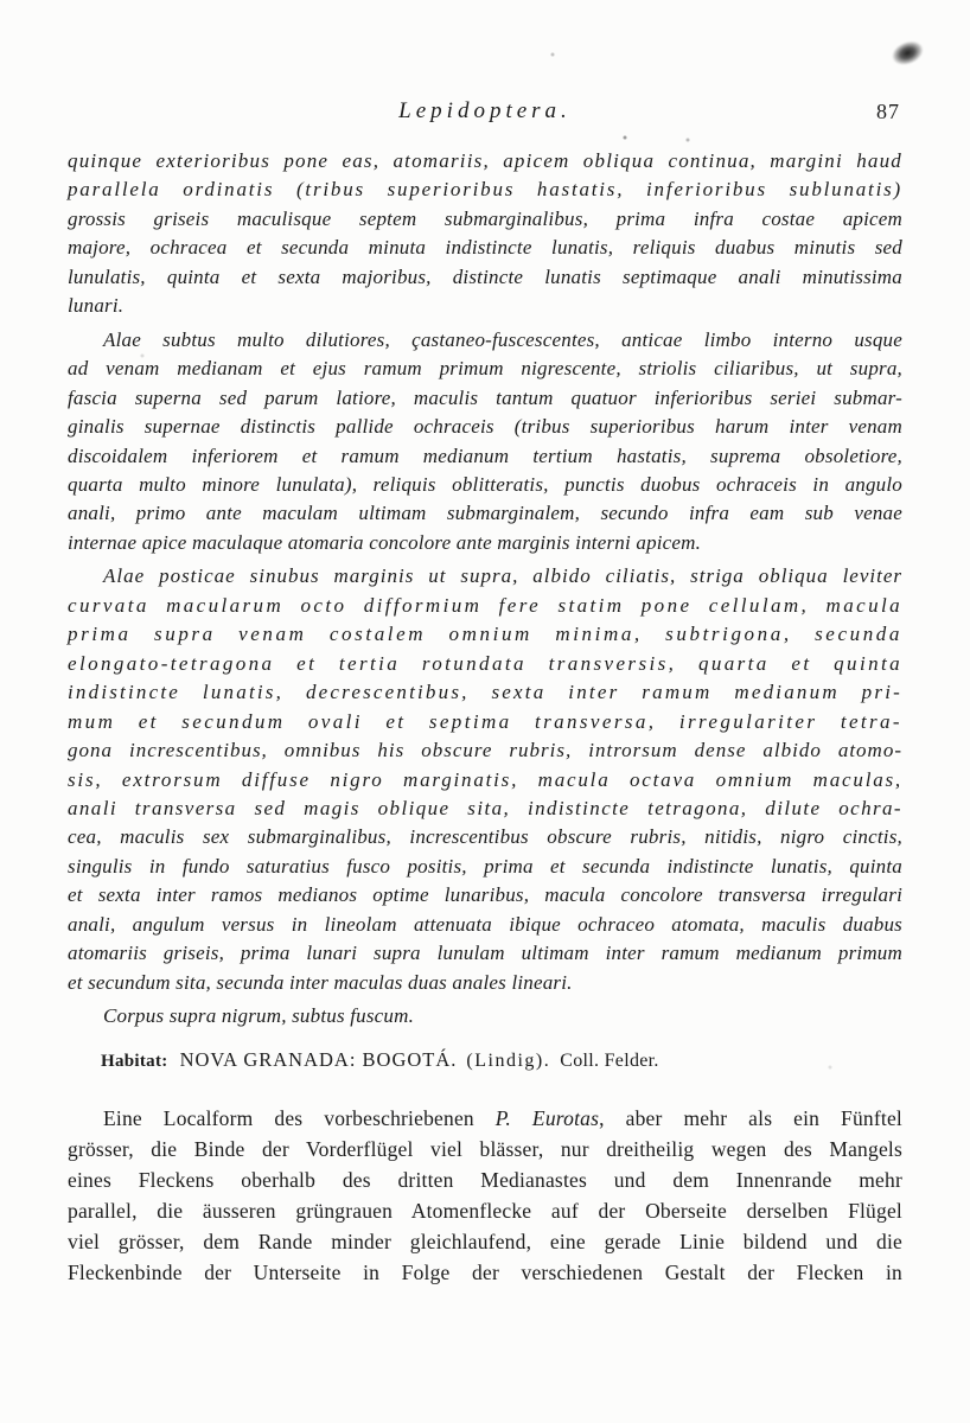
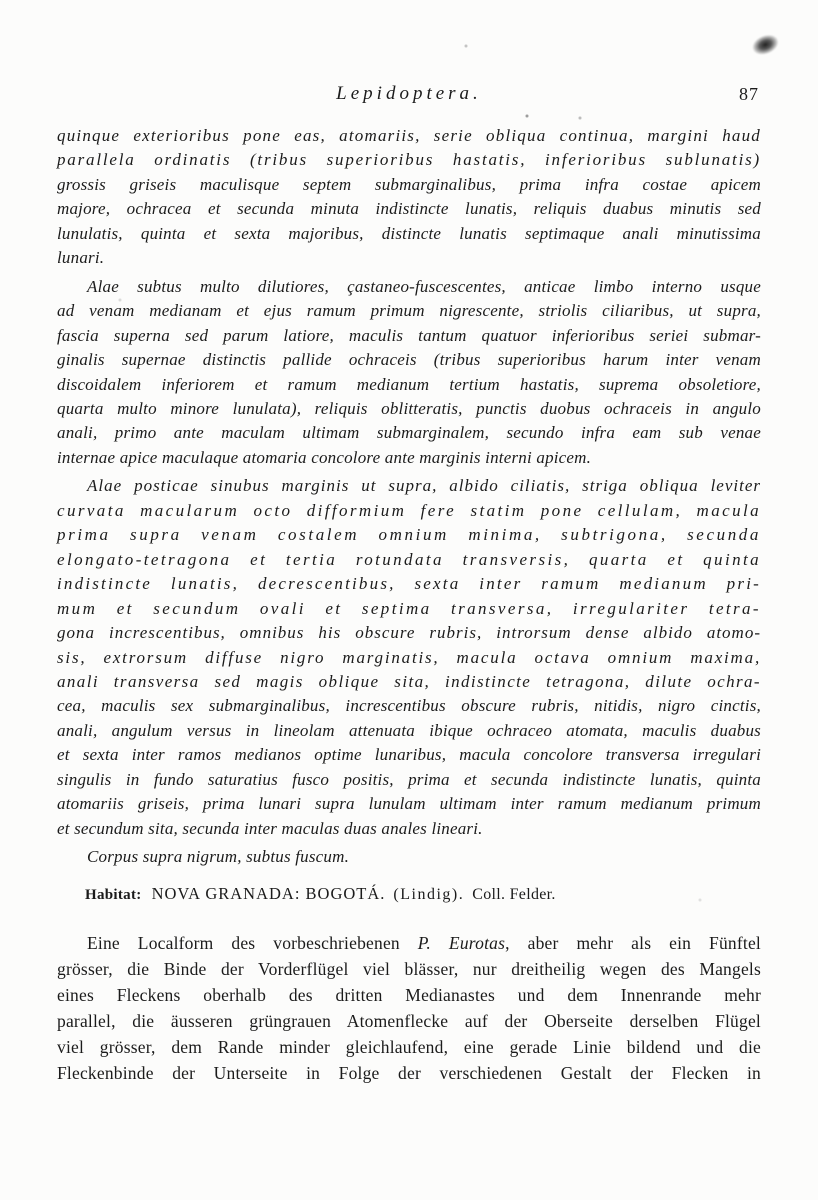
  Lepidoptera.
  87
- quinque exterioribus pone eas, atomariis, apicem obliqua continua, margini haud
+ quinque exterioribus pone eas, atomariis, serie obliqua continua, margini haud
  parallela ordinatis (tribus superioribus hastatis, inferioribus sublunatis)
  grossis griseis maculisque septem submarginalibus, prima infra costae apicem
  majore, ochracea et secunda minuta indistincte lunatis, reliquis duabus minutis sed
  lunulatis, quinta et sexta majoribus, distincte lunatis septimaque anali minutissima
  lunari.
  Alae subtus multo dilutiores, çastaneo-fuscescentes, anticae limbo interno usque
  ad venam medianam et ejus ramum primum nigrescente, striolis ciliaribus, ut supra,
  fascia superna sed parum latiore, maculis tantum quatuor inferioribus seriei submar-
  ginalis supernae distinctis pallide ochraceis (tribus superioribus harum inter venam
  discoidalem inferiorem et ramum medianum tertium hastatis, suprema obsoletiore,
  quarta multo minore lunulata), reliquis oblitteratis, punctis duobus ochraceis in angulo
  anali, primo ante maculam ultimam submarginalem, secundo infra eam sub venae
  internae apice maculaque atomaria concolore ante marginis interni apicem.
  Alae posticae sinubus marginis ut supra, albido ciliatis, striga obliqua leviter
  curvata macularum octo difformium fere statim pone cellulam, macula
  prima supra venam costalem omnium minima, subtrigona, secunda
  elongato-tetragona et tertia rotundata transversis, quarta et quinta
  indistincte lunatis, decrescentibus, sexta inter ramum medianum pri-
  mum et secundum ovali et septima transversa, irregulariter tetra-
  gona increscentibus, omnibus his obscure rubris, introrsum dense albido atomo-
- sis, extrorsum diffuse nigro marginatis, macula octava omnium maculas,
+ sis, extrorsum diffuse nigro marginatis, macula octava omnium maxima,
  anali transversa sed magis oblique sita, indistincte tetragona, dilute ochra-
  cea, maculis sex submarginalibus, increscentibus obscure rubris, nitidis, nigro cinctis,
- singulis in fundo saturatius fusco positis, prima et secunda indistincte lunatis, quinta
+ anali, angulum versus in lineolam attenuata ibique ochraceo atomata, maculis duabus
  et sexta inter ramos medianos optime lunaribus, macula concolore transversa irregulari
- anali, angulum versus in lineolam attenuata ibique ochraceo atomata, maculis duabus
+ singulis in fundo saturatius fusco positis, prima et secunda indistincte lunatis, quinta
  atomariis griseis, prima lunari supra lunulam ultimam inter ramum medianum primum
  et secundum sita, secunda inter maculas duas anales lineari.
  Corpus supra nigrum, subtus fuscum.
  Habitat: NOVA GRANADA: BOGOTÁ. (Lindig). Coll. Felder.
  Eine Localform des vorbeschriebenen P. Eurotas, aber mehr als ein Fünftel
  grösser, die Binde der Vorderflügel viel blässer, nur dreitheilig wegen des Mangels
  eines Fleckens oberhalb des dritten Medianastes und dem Innenrande mehr
  parallel, die äusseren grüngrauen Atomenflecke auf der Oberseite derselben Flügel
  viel grösser, dem Rande minder gleichlaufend, eine gerade Linie bildend und die
  Fleckenbinde der Unterseite in Folge der verschiedenen Gestalt der Flecken in
